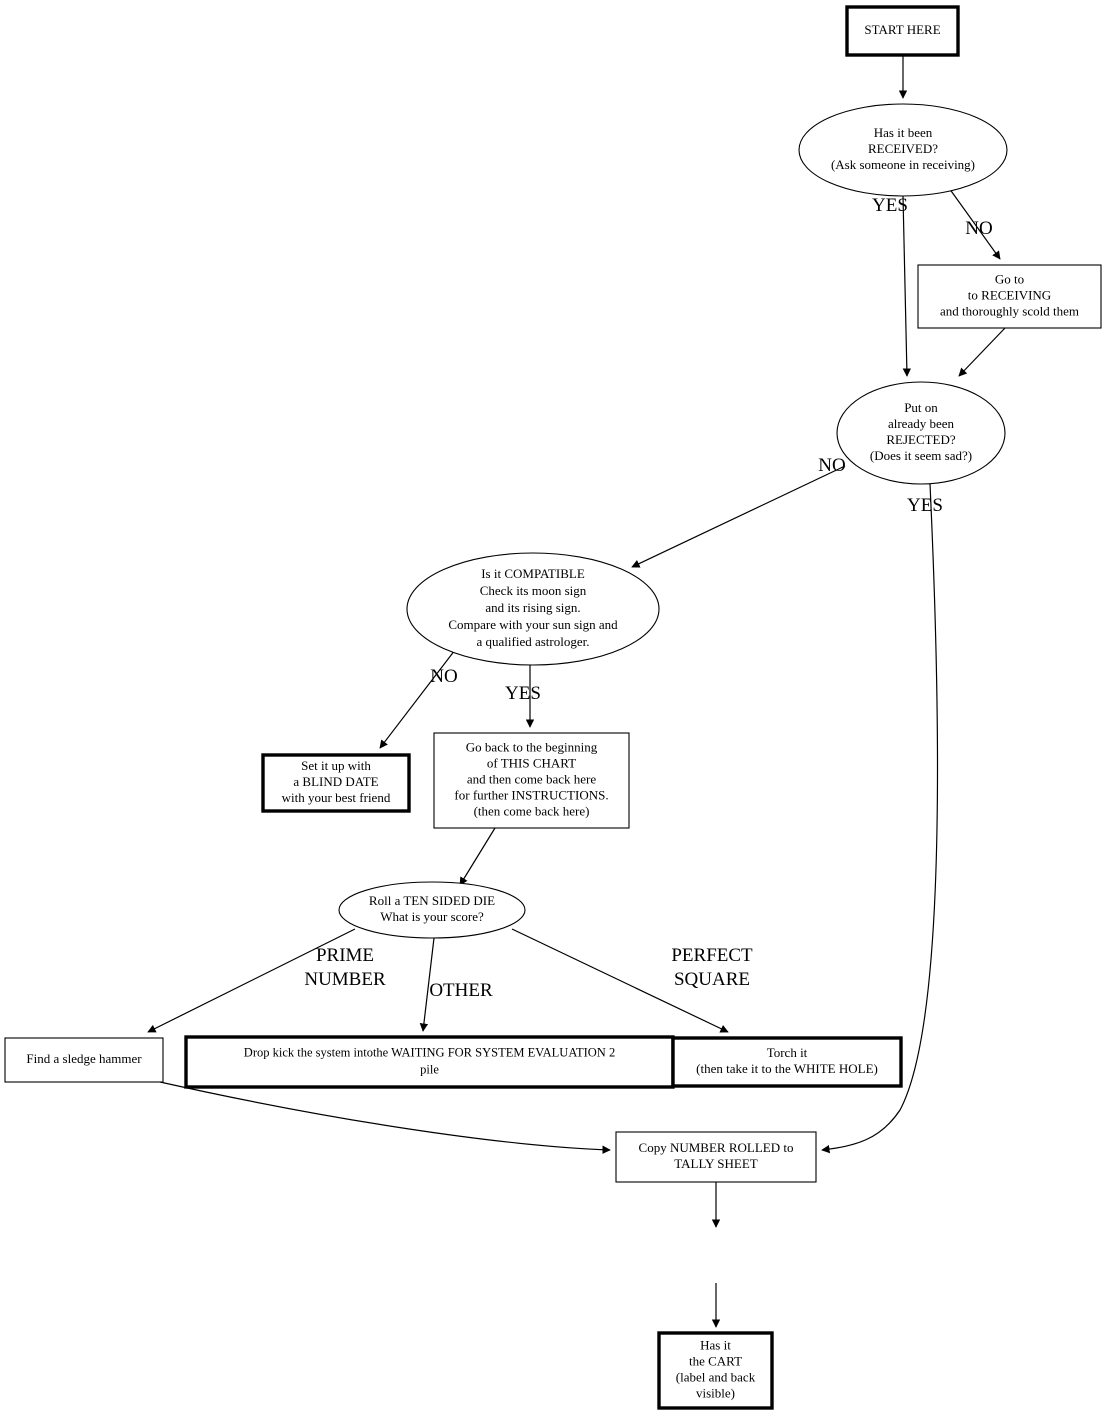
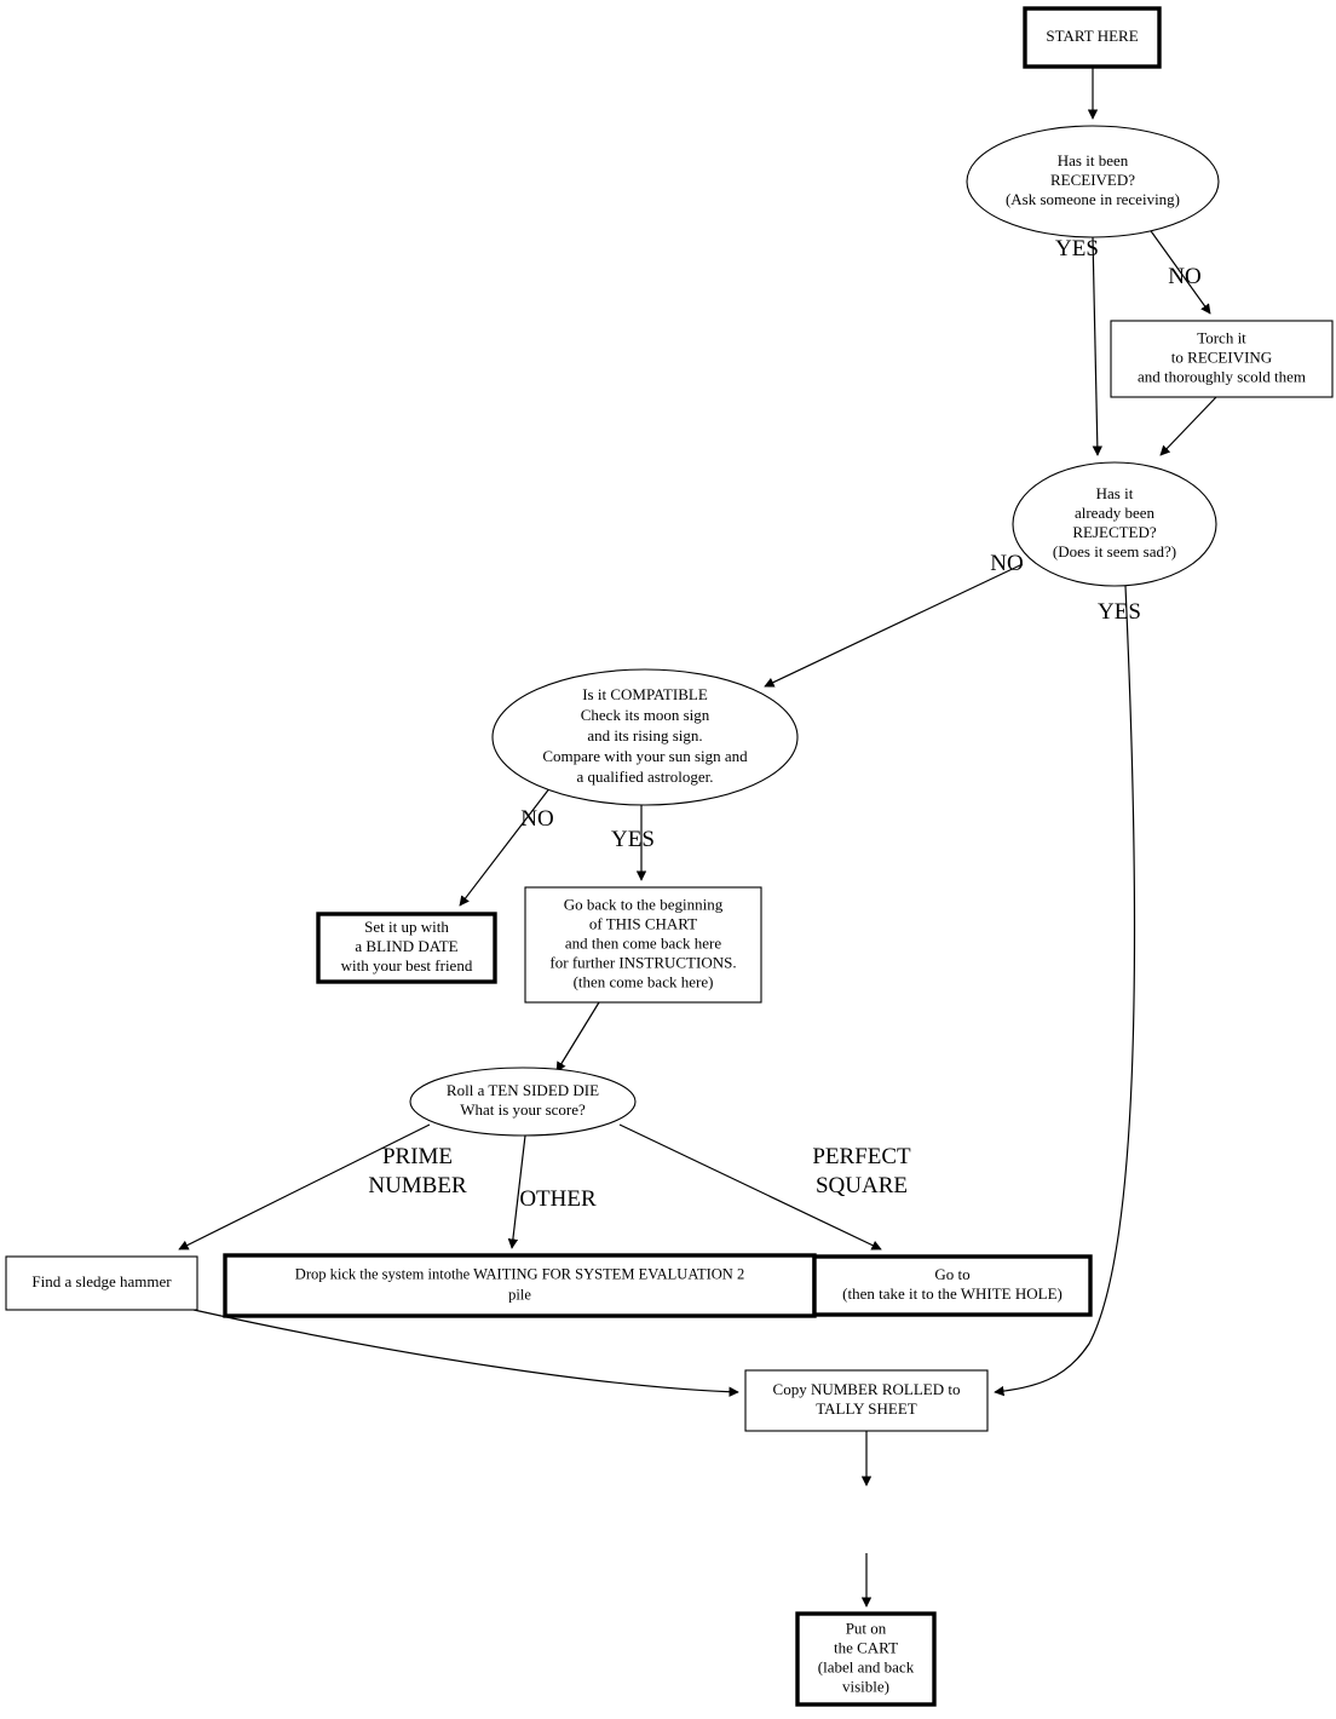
  START HERE
  Has it been RECEIVED? (Ask someone in receiving)
- Go to to RECEIVING and thoroughly scold them
+ Torch it to RECEIVING and thoroughly scold them
- Put on already been REJECTED? (Does it seem sad?)
+ Has it already been REJECTED? (Does it seem sad?)
  Is it COMPATIBLE Check its moon sign and its rising sign. Compare with your sun sign and a qualified astrologer.
  Set it up with a BLIND DATE with your best friend
  Go back to the beginning of THIS CHART and then come back here for further INSTRUCTIONS. (then come back here)
  Roll a TEN SIDED DIE What is your score?
  Find a sledge hammer
  Drop kick the system intothe WAITING FOR SYSTEM EVALUATION 2 pile
- Torch it (then take it to the WHITE HOLE)
+ Go to (then take it to the WHITE HOLE)
  Copy NUMBER ROLLED to TALLY SHEET
- Has it the CART (label and back visible)
+ Put on the CART (label and back visible)
  YES
  NO
  NO
  YES
  NO
  YES
  PRIME NUMBER
  OTHER
  PERFECT SQUARE
